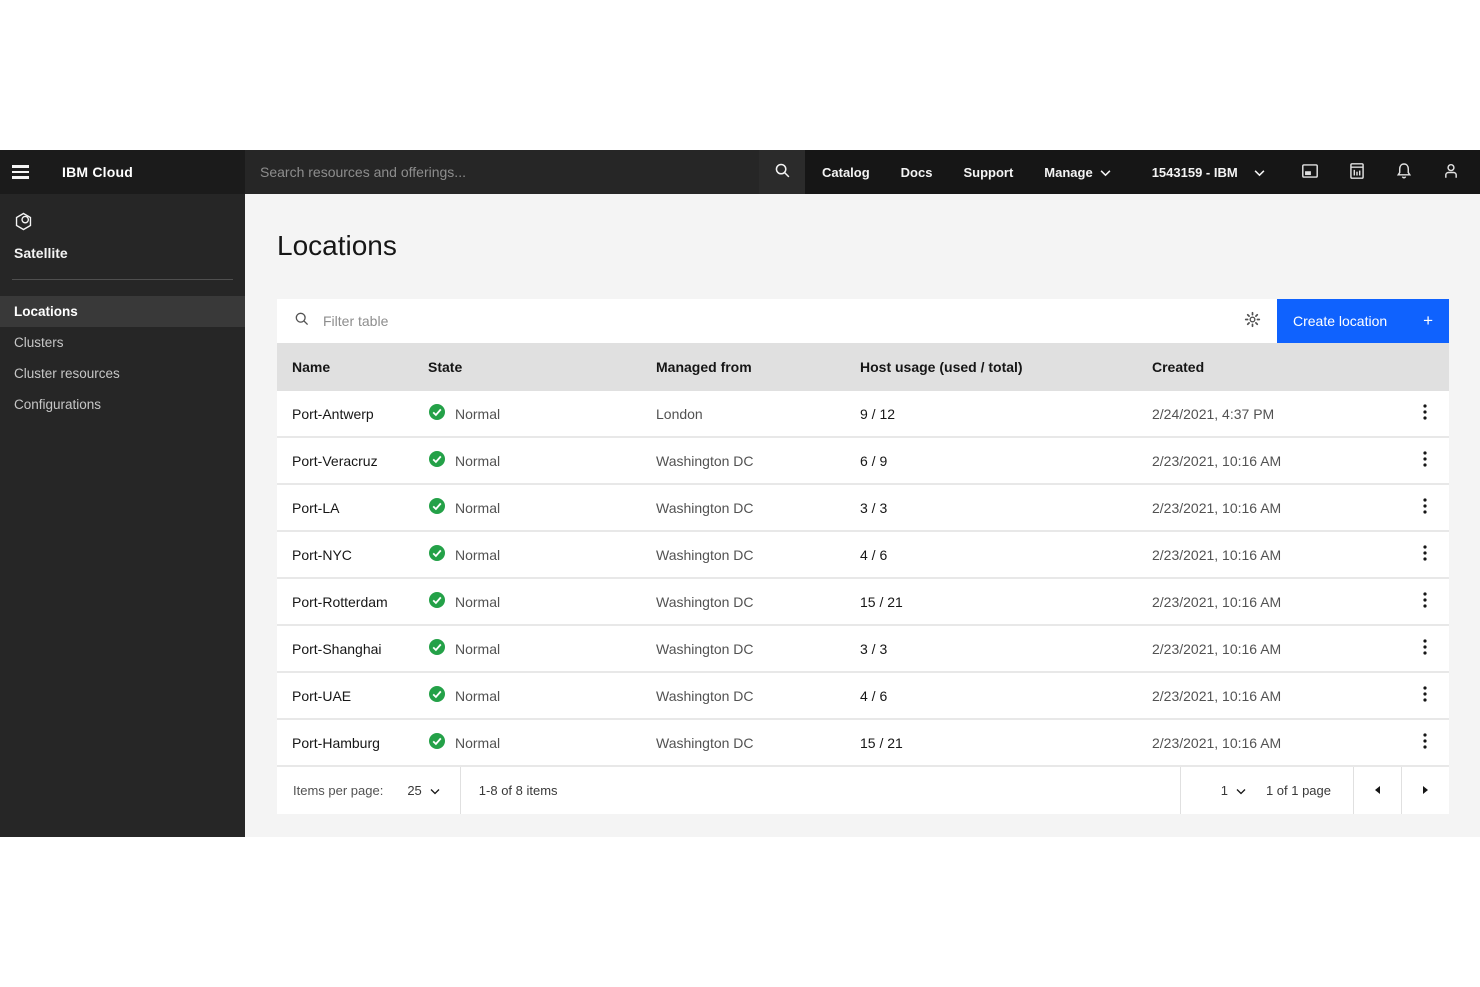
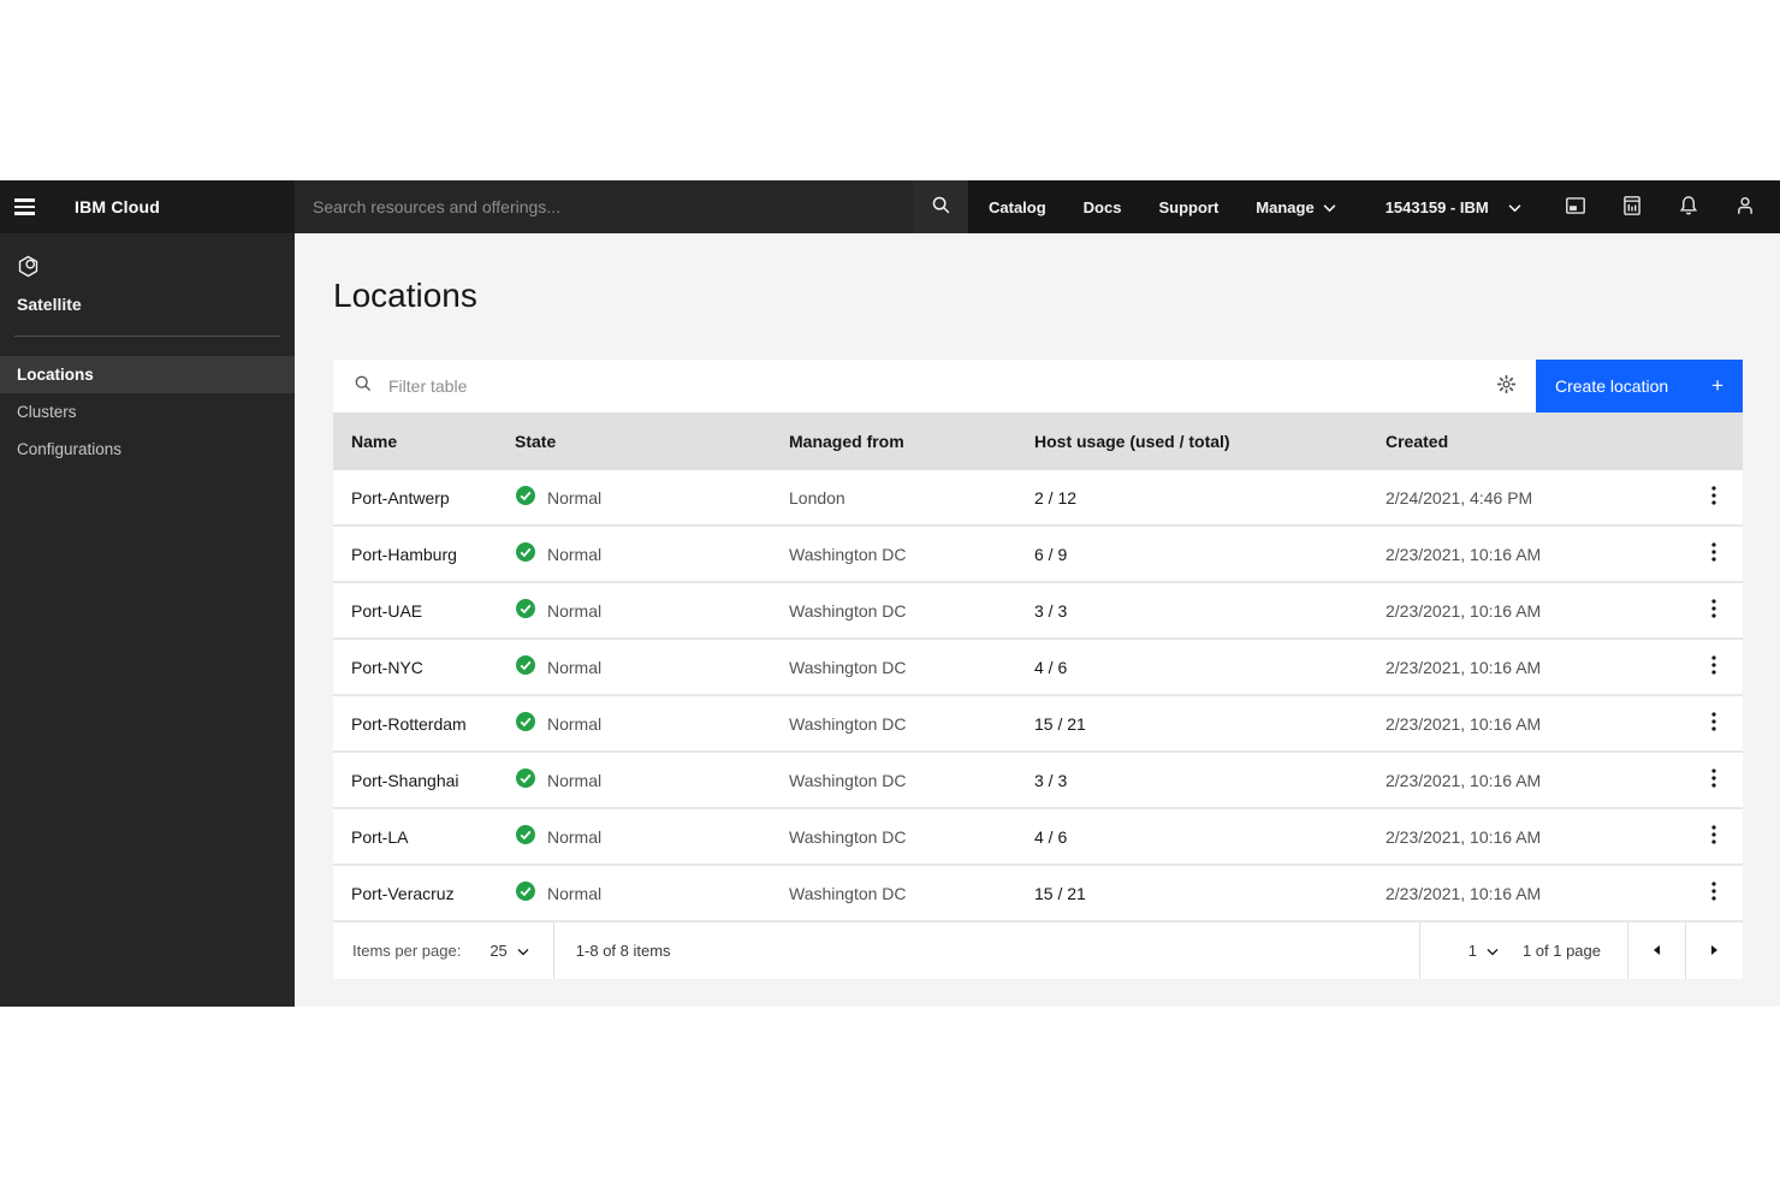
  IBM Cloud
  Search resources and offerings...
  Catalog
  Docs
  Support
  Manage
  1543159 - IBM
  Satellite
  Locations
  Clusters
- Cluster resources
  Configurations
  Locations
  Filter table
  Create location
  +
  Name
  State
  Managed from
  Host usage (used / total)
  Created
  Port-Antwerp
  Normal
  London
- 9 / 12
+ 2 / 12
- 2/24/2021, 4:37 PM
+ 2/24/2021, 4:46 PM
- Port-Veracruz
+ Port-Hamburg
  Normal
  Washington DC
  6 / 9
  2/23/2021, 10:16 AM
- Port-LA
+ Port-UAE
  Normal
  Washington DC
  3 / 3
  2/23/2021, 10:16 AM
  Port-NYC
  Normal
  Washington DC
  4 / 6
  2/23/2021, 10:16 AM
  Port-Rotterdam
  Normal
  Washington DC
  15 / 21
  2/23/2021, 10:16 AM
  Port-Shanghai
  Normal
  Washington DC
  3 / 3
  2/23/2021, 10:16 AM
- Port-UAE
+ Port-LA
  Normal
  Washington DC
  4 / 6
  2/23/2021, 10:16 AM
- Port-Hamburg
+ Port-Veracruz
  Normal
  Washington DC
  15 / 21
  2/23/2021, 10:16 AM
  Items per page:
  25
  1-8 of 8 items
  1
  1 of 1 page
